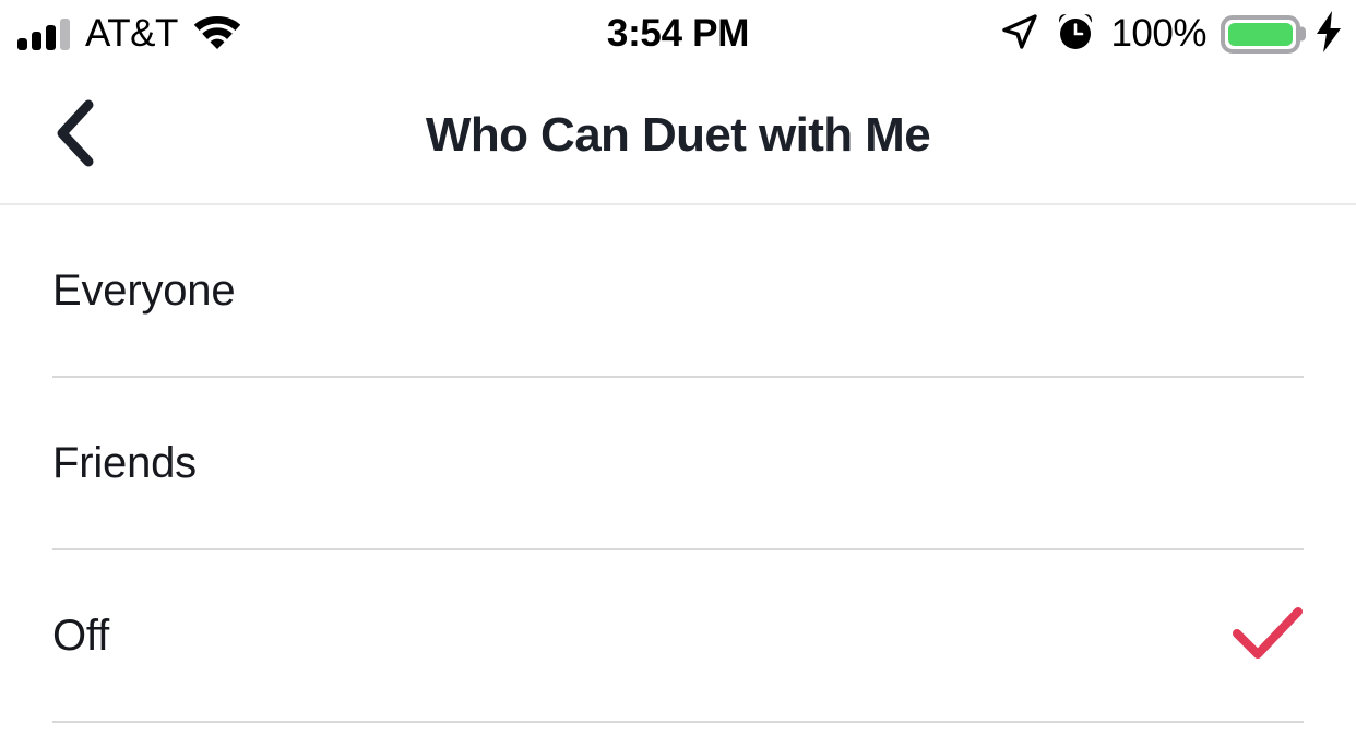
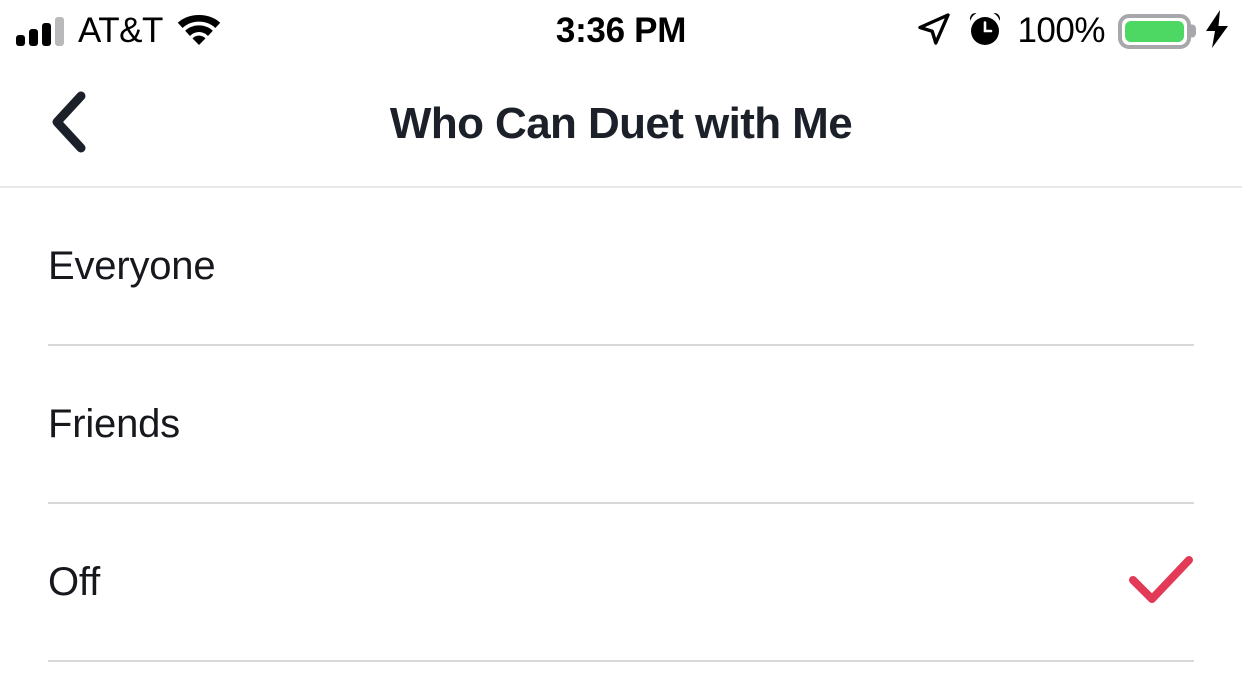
  AT&T
- 3:54 PM
+ 3:36 PM
  100%
  Who Can Duet with Me
  Everyone
  Friends
  Off
